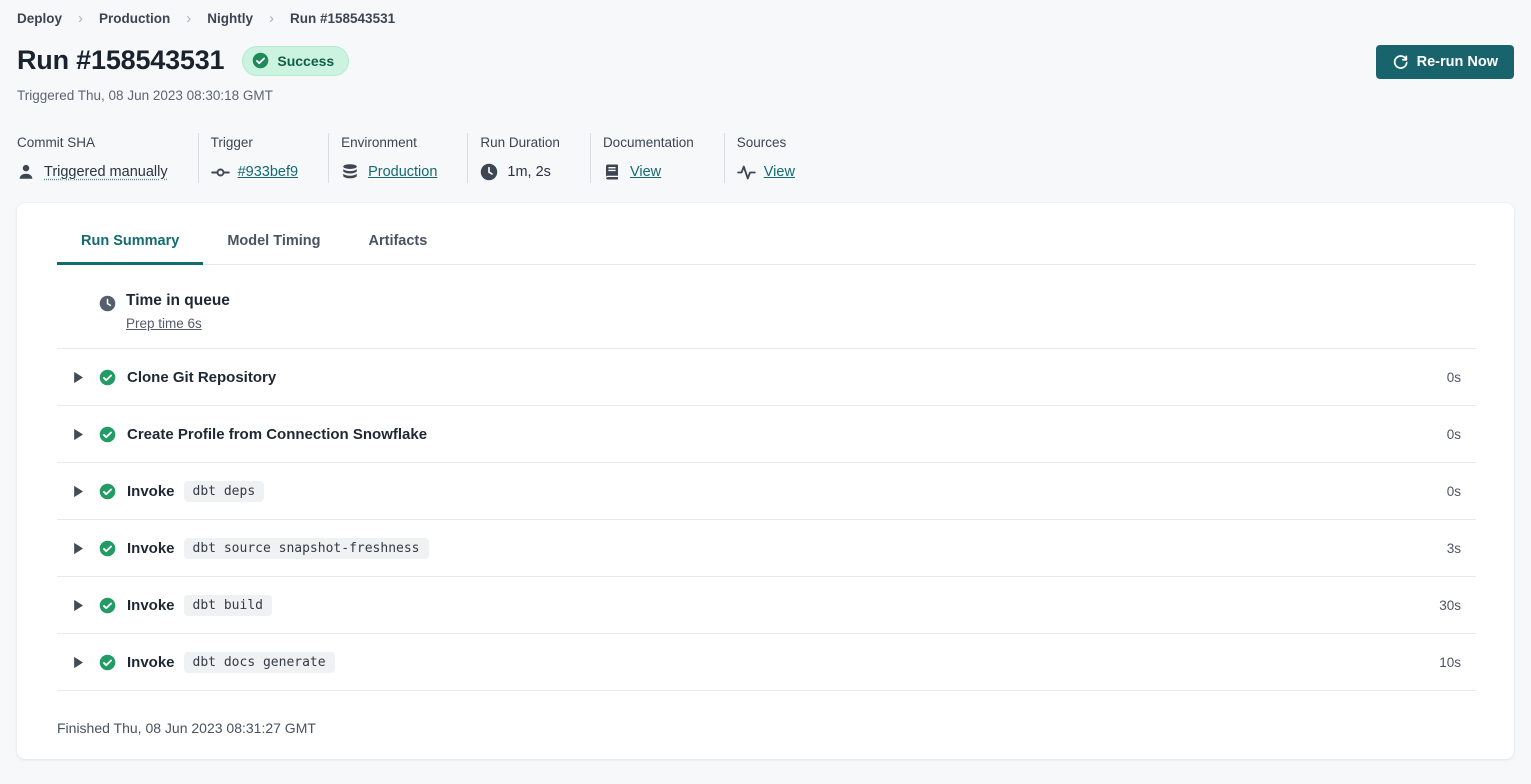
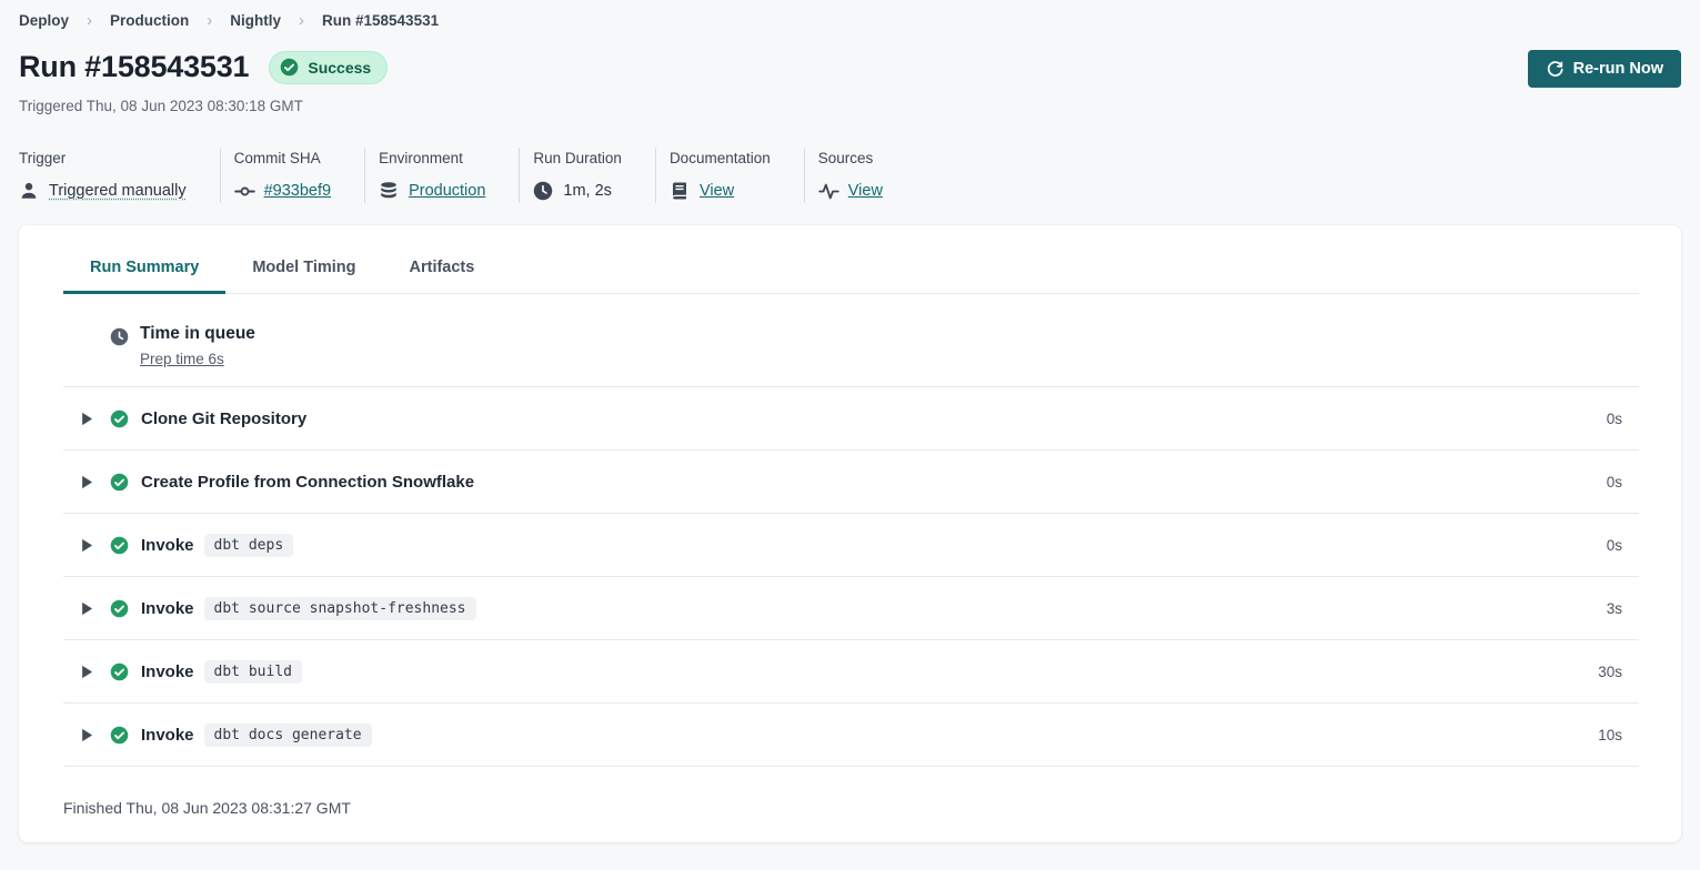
  Deploy
  ›
  Production
  ›
  Nightly
  ›
  Run #158543531
  Run #158543531
  Success
  Re-run Now
  Triggered Thu, 08 Jun 2023 08:30:18 GMT
- Commit SHA
+ Trigger
  Triggered manually
- Trigger
+ Commit SHA
  #933bef9
  Environment
  Production
  Run Duration
  1m, 2s
  Documentation
  View
  Sources
  View
  Run Summary
  Model Timing
  Artifacts
  Time in queue
  Prep time 6s
  Clone Git Repository
  0s
  Create Profile from Connection Snowflake
  0s
  Invoke
  dbt deps
  0s
  Invoke
  dbt source snapshot-freshness
  3s
  Invoke
  dbt build
  30s
  Invoke
  dbt docs generate
  10s
  Finished Thu, 08 Jun 2023 08:31:27 GMT
